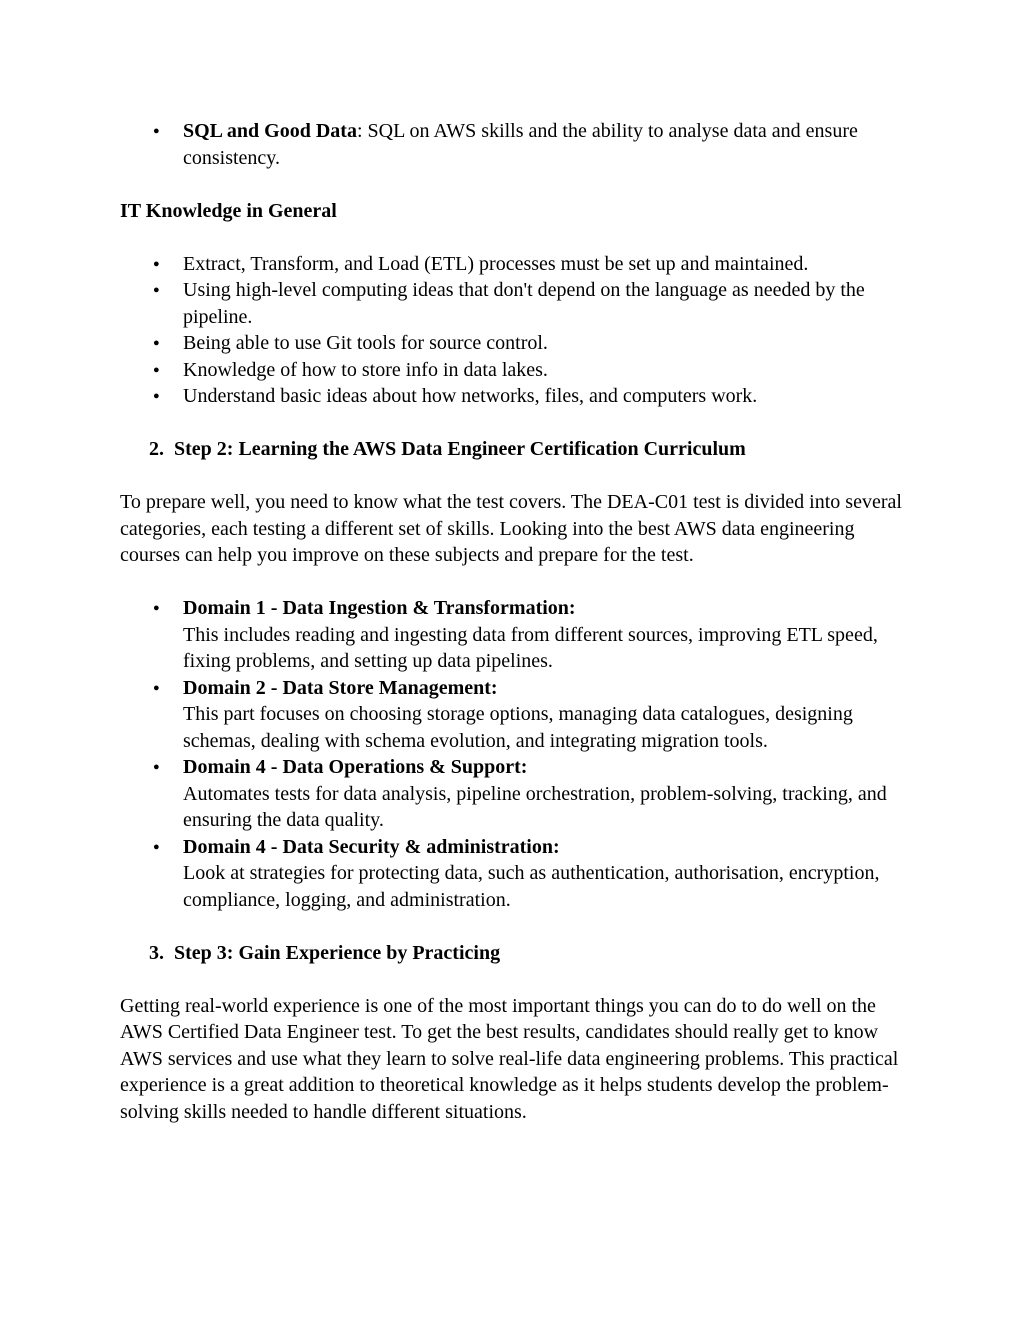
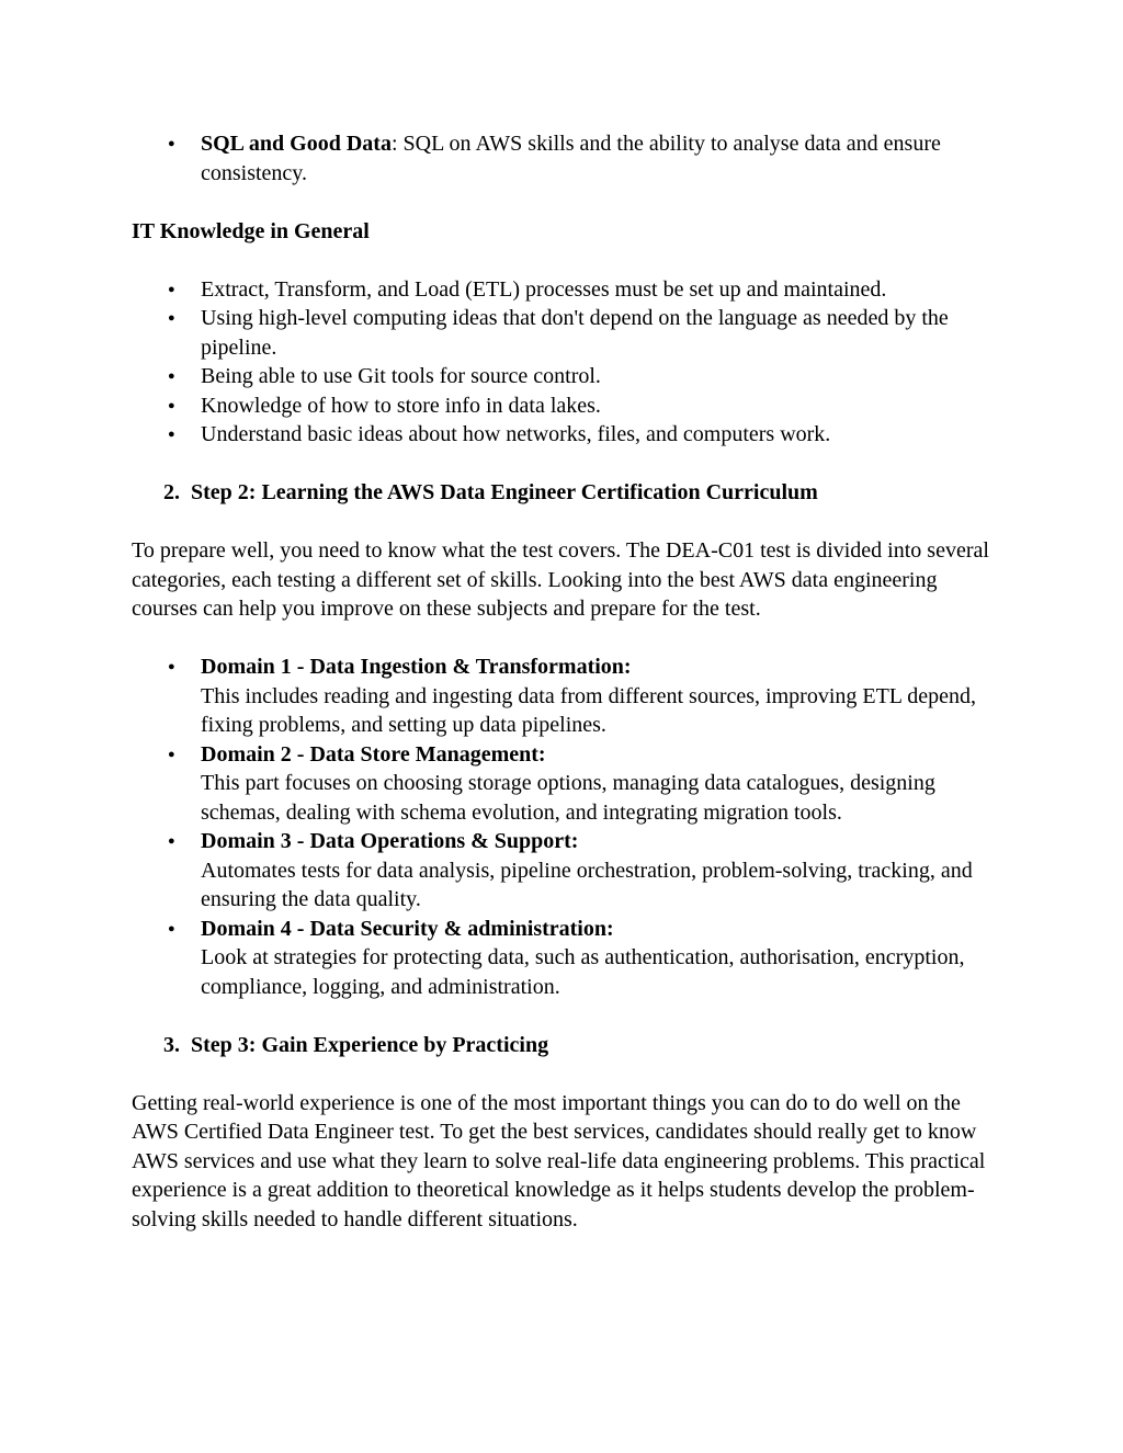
  SQL and Good Data: SQL on AWS skills and the ability to analyse data and ensure consistency.
  IT Knowledge in General
  Extract, Transform, and Load (ETL) processes must be set up and maintained.
  Using high-level computing ideas that don't depend on the language as needed by the pipeline.
  Being able to use Git tools for source control.
  Knowledge of how to store info in data lakes.
  Understand basic ideas about how networks, files, and computers work.
  2.
  Step 2: Learning the AWS Data Engineer Certification Curriculum
  To prepare well, you need to know what the test covers. The DEA-C01 test is divided into several categories, each testing a different set of skills. Looking into the best AWS data engineering courses can help you improve on these subjects and prepare for the test.
  Domain 1 - Data Ingestion & Transformation:
- This includes reading and ingesting data from different sources, improving ETL speed, fixing problems, and setting up data pipelines.
+ This includes reading and ingesting data from different sources, improving ETL depend, fixing problems, and setting up data pipelines.
  Domain 2 - Data Store Management:
  This part focuses on choosing storage options, managing data catalogues, designing schemas, dealing with schema evolution, and integrating migration tools.
- Domain 4 - Data Operations & Support:
+ Domain 3 - Data Operations & Support:
  Automates tests for data analysis, pipeline orchestration, problem-solving, tracking, and ensuring the data quality.
  Domain 4 - Data Security & administration:
  Look at strategies for protecting data, such as authentication, authorisation, encryption, compliance, logging, and administration.
  3.
  Step 3: Gain Experience by Practicing
- Getting real-world experience is one of the most important things you can do to do well on the AWS Certified Data Engineer test. To get the best results, candidates should really get to know AWS services and use what they learn to solve real-life data engineering problems. This practical experience is a great addition to theoretical knowledge as it helps students develop the problem-solving skills needed to handle different situations.
+ Getting real-world experience is one of the most important things you can do to do well on the AWS Certified Data Engineer test. To get the best services, candidates should really get to know AWS services and use what they learn to solve real-life data engineering problems. This practical experience is a great addition to theoretical knowledge as it helps students develop the problem-solving skills needed to handle different situations.
